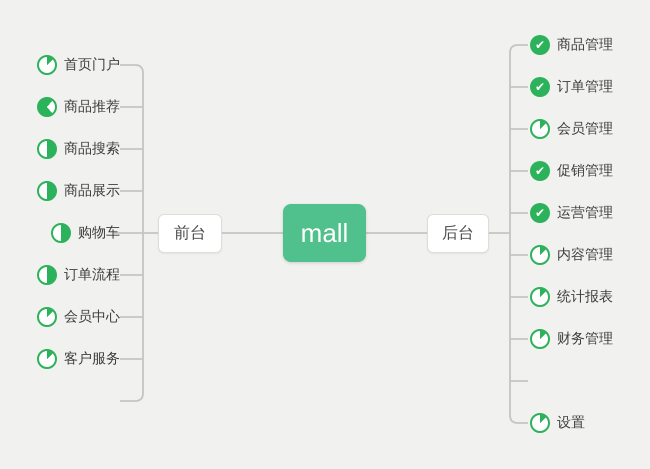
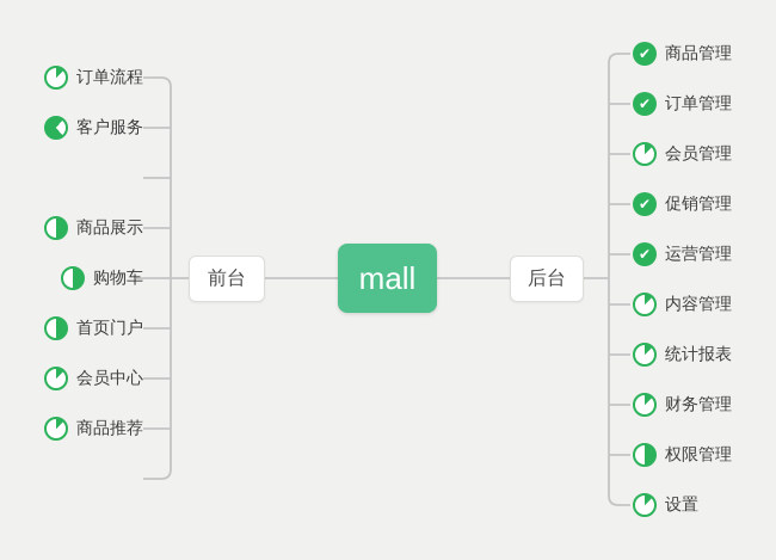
  mall
  前台
  后台
- 首页门户
+ 订单流程
- 商品推荐
+ 客户服务
- 商品搜索
  商品展示
  购物车
- 订单流程
+ 首页门户
  会员中心
- 客户服务
+ 商品推荐
  商品管理
  订单管理
  会员管理
  促销管理
  运营管理
  内容管理
  统计报表
  财务管理
+ 权限管理
  设置
